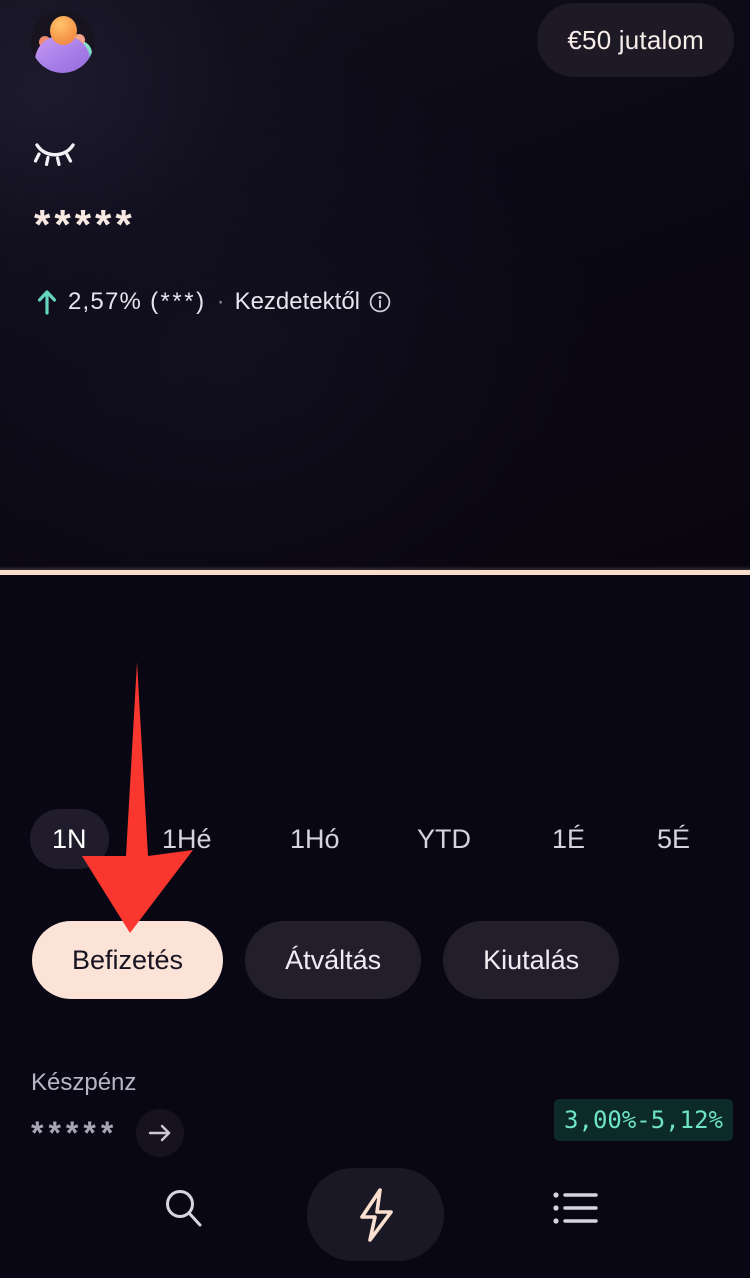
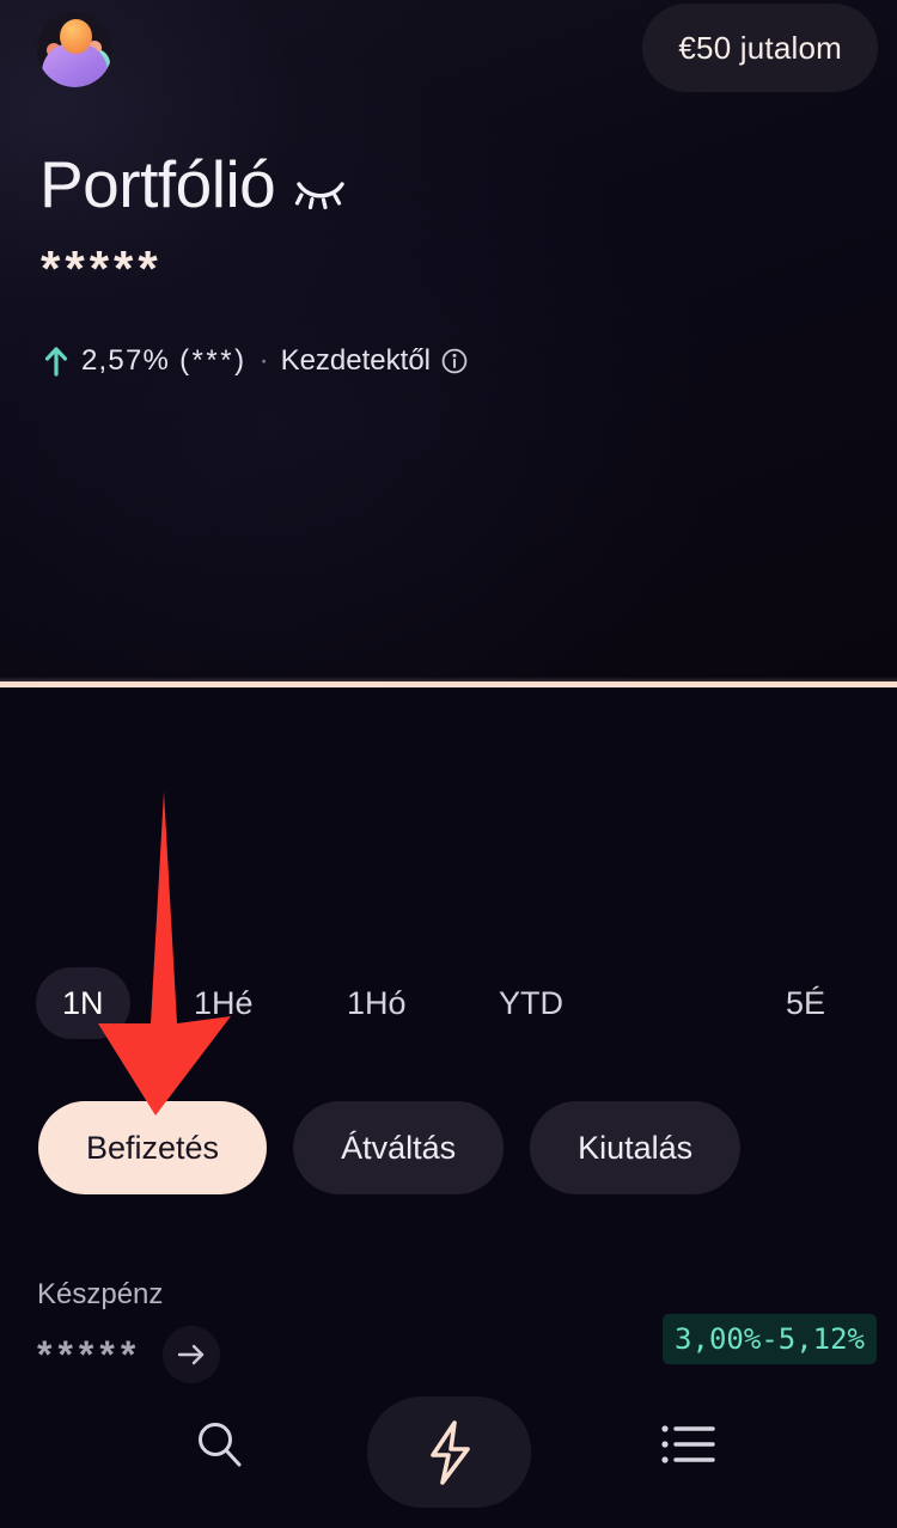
  €50 jutalom
+ Portfólió
  *****
  2,57%
  (***)
  ·
  Kezdetektől
  1N
  1Hé
  1Hó
  YTD
- 1É
  5É
  Befizetés
  Átváltás
  Kiutalás
  Készpénz
  *****
  3,00%-5,12%
